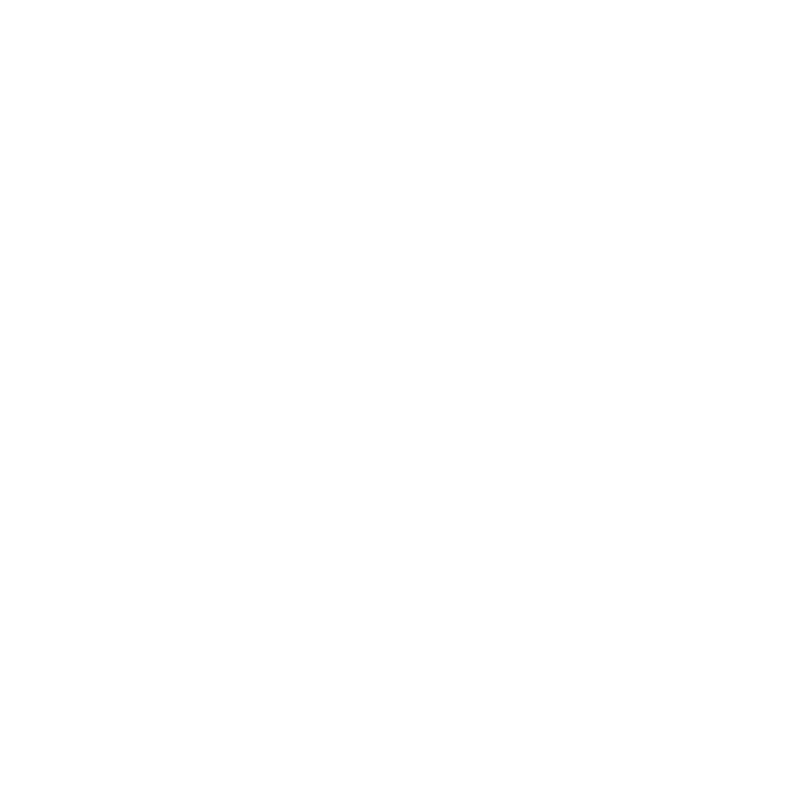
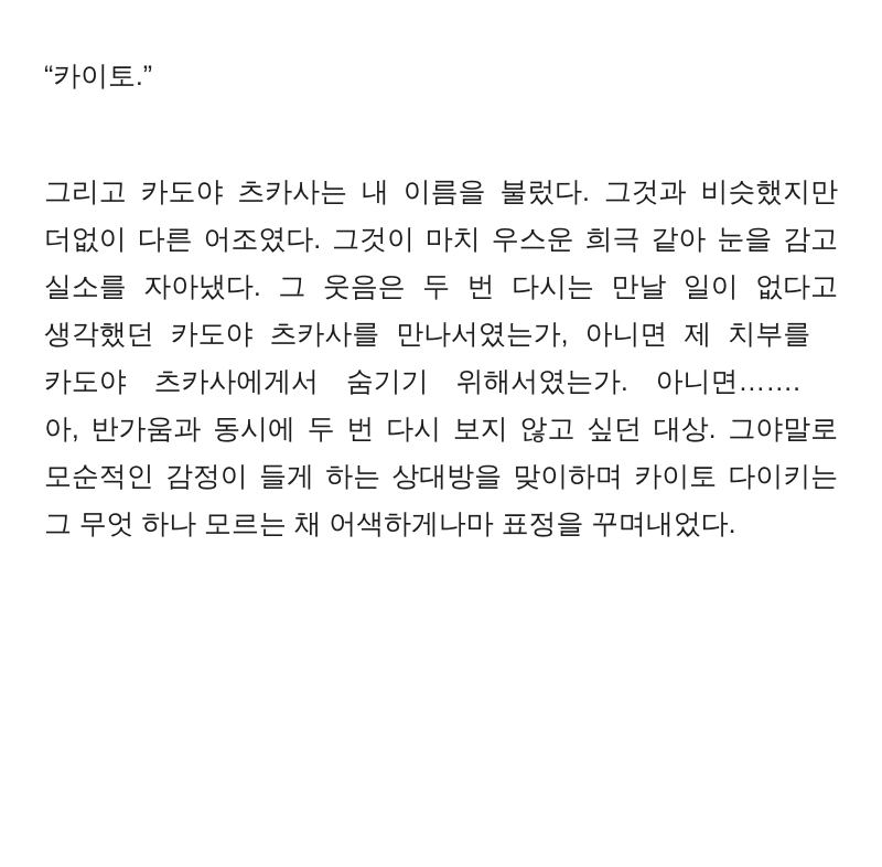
+ “카이토.”
+ 그리고 카도야 츠카사는 내 이름을 불렀다. 그것과 비슷했지만 더없이 다른 어조였다. 그것이 마치 우스운 희극 같아 눈을 감고 실소를 자아냈다. 그 웃음은 두 번 다시는 만날 일이 없다고 생각했던 카도야 츠카사를 만나서였는가, 아니면 제 치부를 카도야 츠카사에게서 숨기기 위해서였는가. 아니면…….
+ 아, 반가움과 동시에 두 번 다시 보지 않고 싶던 대상. 그야말로 모순적인 감정이 들게 하는 상대방을 맞이하며 카이토 다이키는 그 무엇 하나 모르는 채 어색하게나마 표정을 꾸며내었다.
